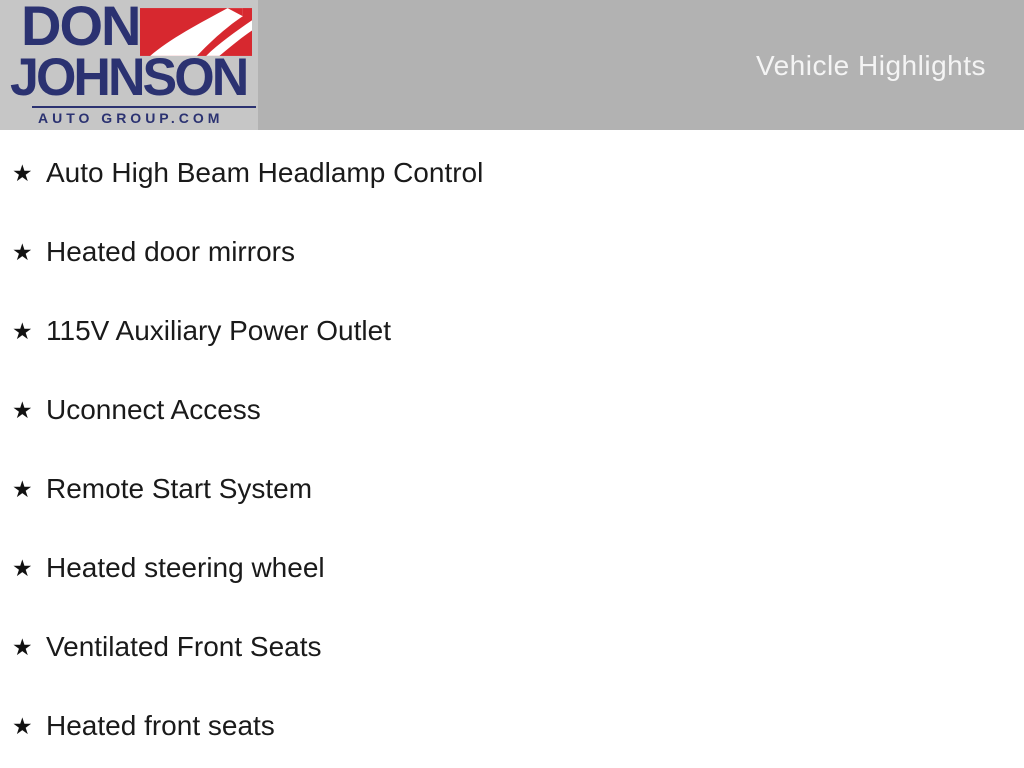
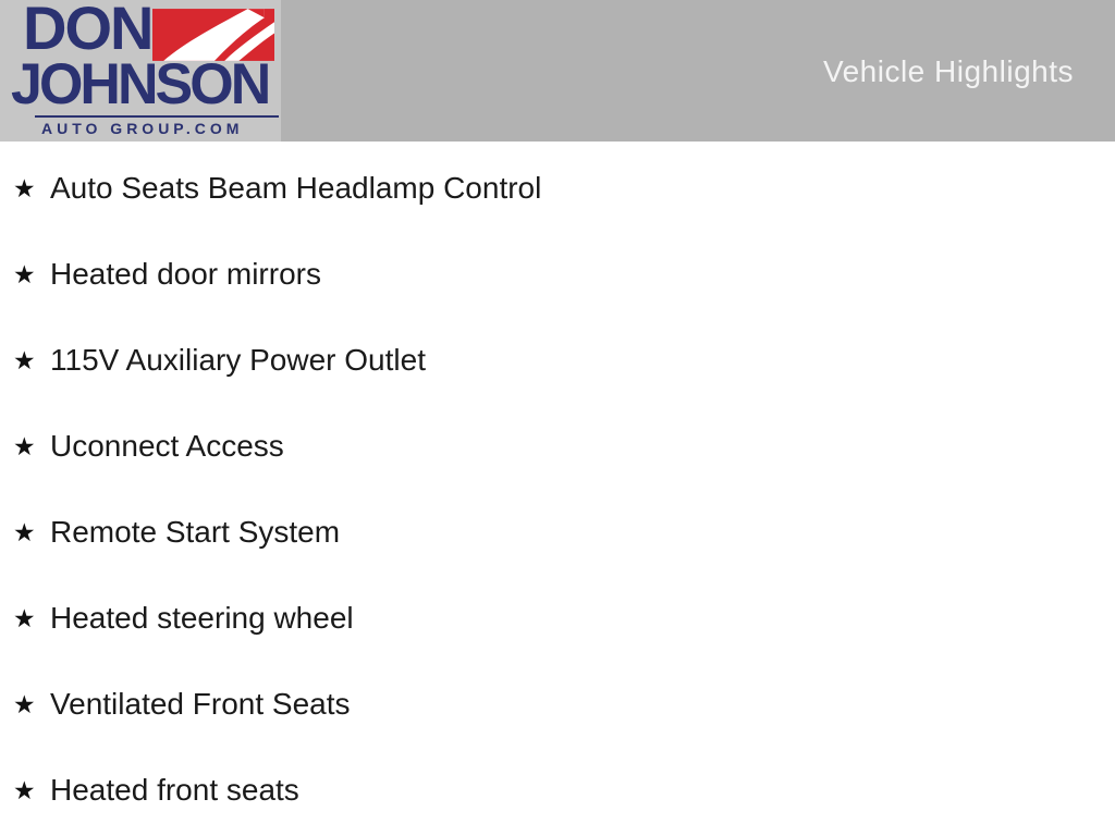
  DON
  JOHNSON
  AUTO GROUP.COM
  Vehicle Highlights
  ★
- Auto High Beam Headlamp Control
+ Auto Seats Beam Headlamp Control
  ★
  Heated door mirrors
  ★
  115V Auxiliary Power Outlet
  ★
  Uconnect Access
  ★
  Remote Start System
  ★
  Heated steering wheel
  ★
  Ventilated Front Seats
  ★
  Heated front seats
